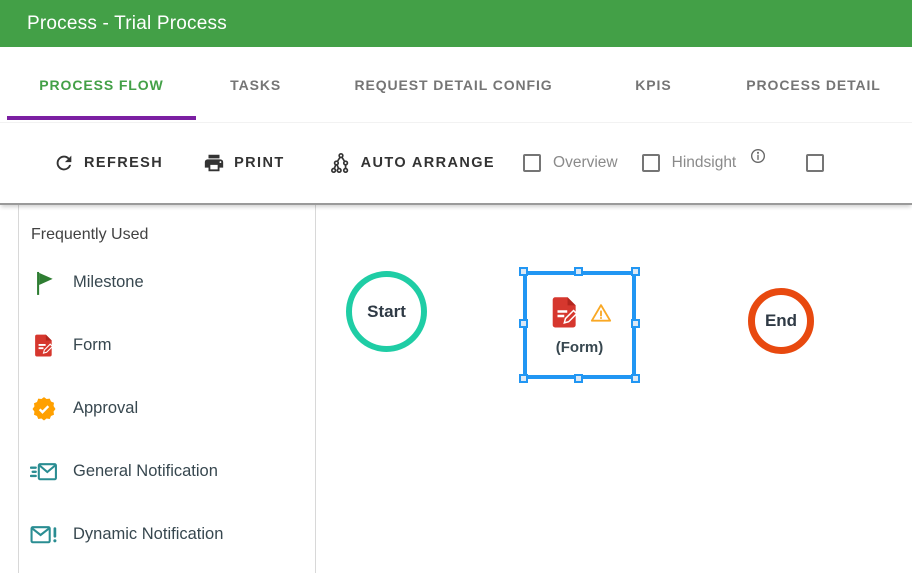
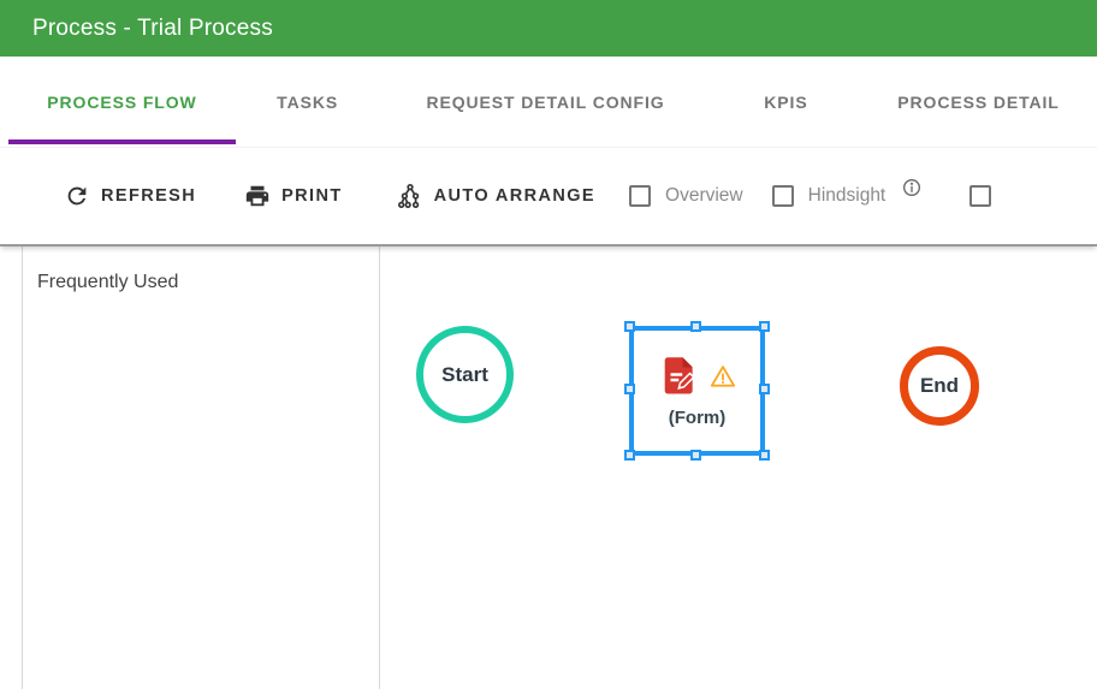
  Process - Trial Process
  PROCESS FLOW
  TASKS
  REQUEST DETAIL CONFIG
  KPIS
  PROCESS DETAIL
  REFRESH
  PRINT
  AUTO ARRANGE
  Overview
  Hindsight
  Frequently Used
- Milestone
- Form
- Approval
- General Notification
- Dynamic Notification
  Start
  (Form)
  End
